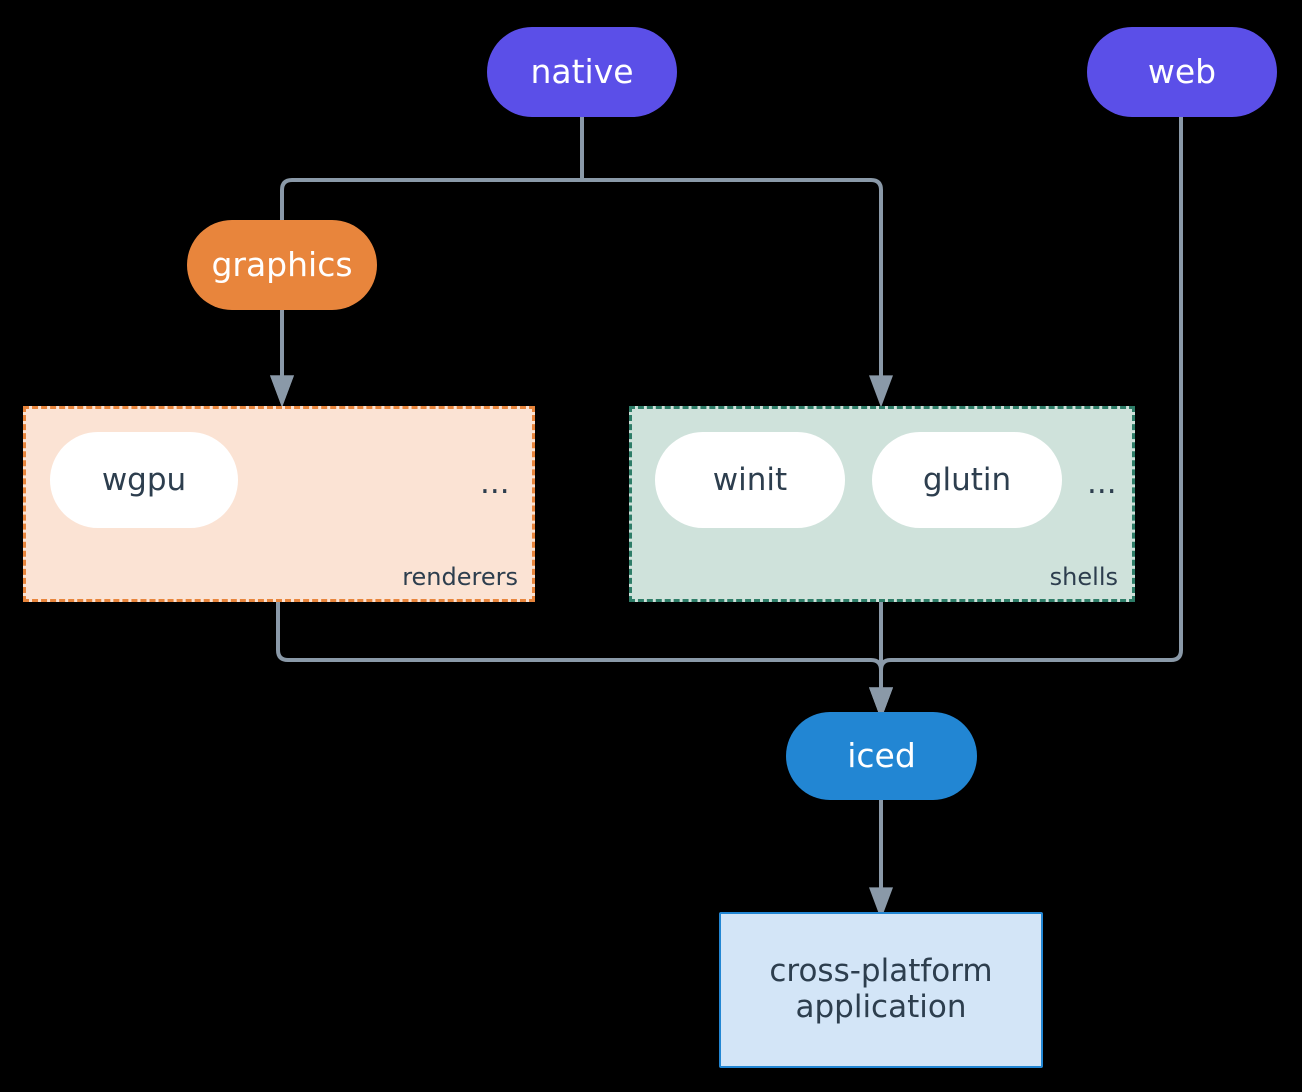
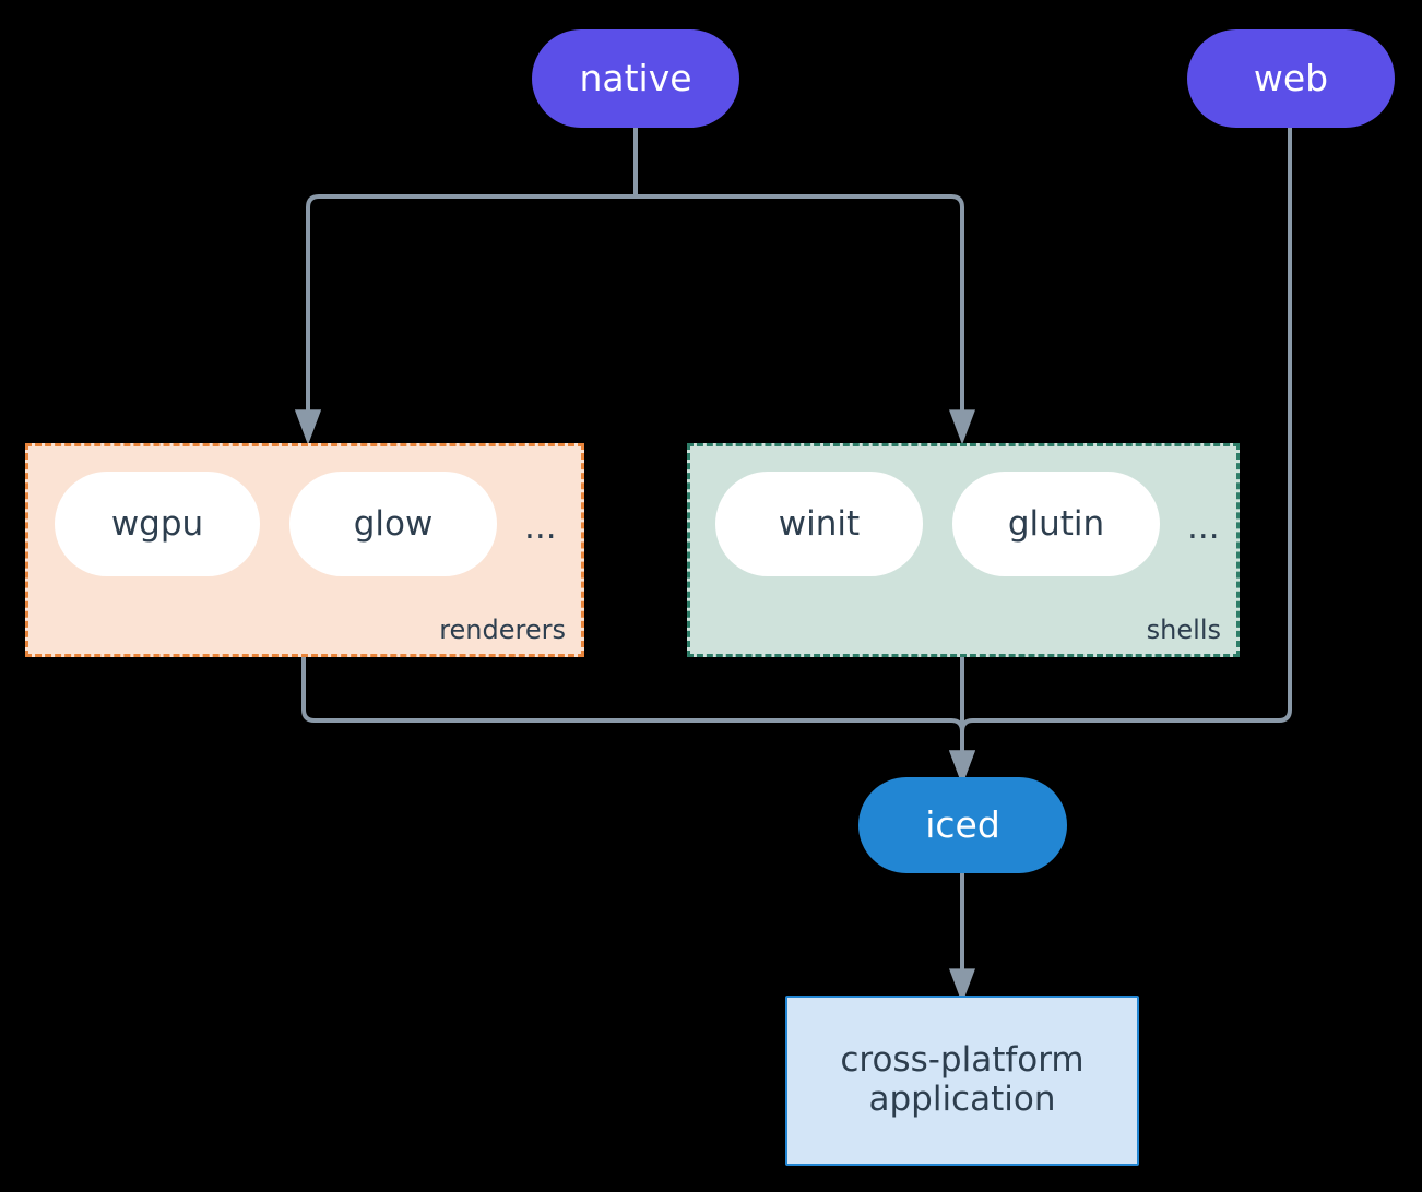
  native
  web
- graphics
  renderers
  wgpu
+ glow
  ...
  shells
  winit
  glutin
  ...
  iced
  cross-platform
  application
